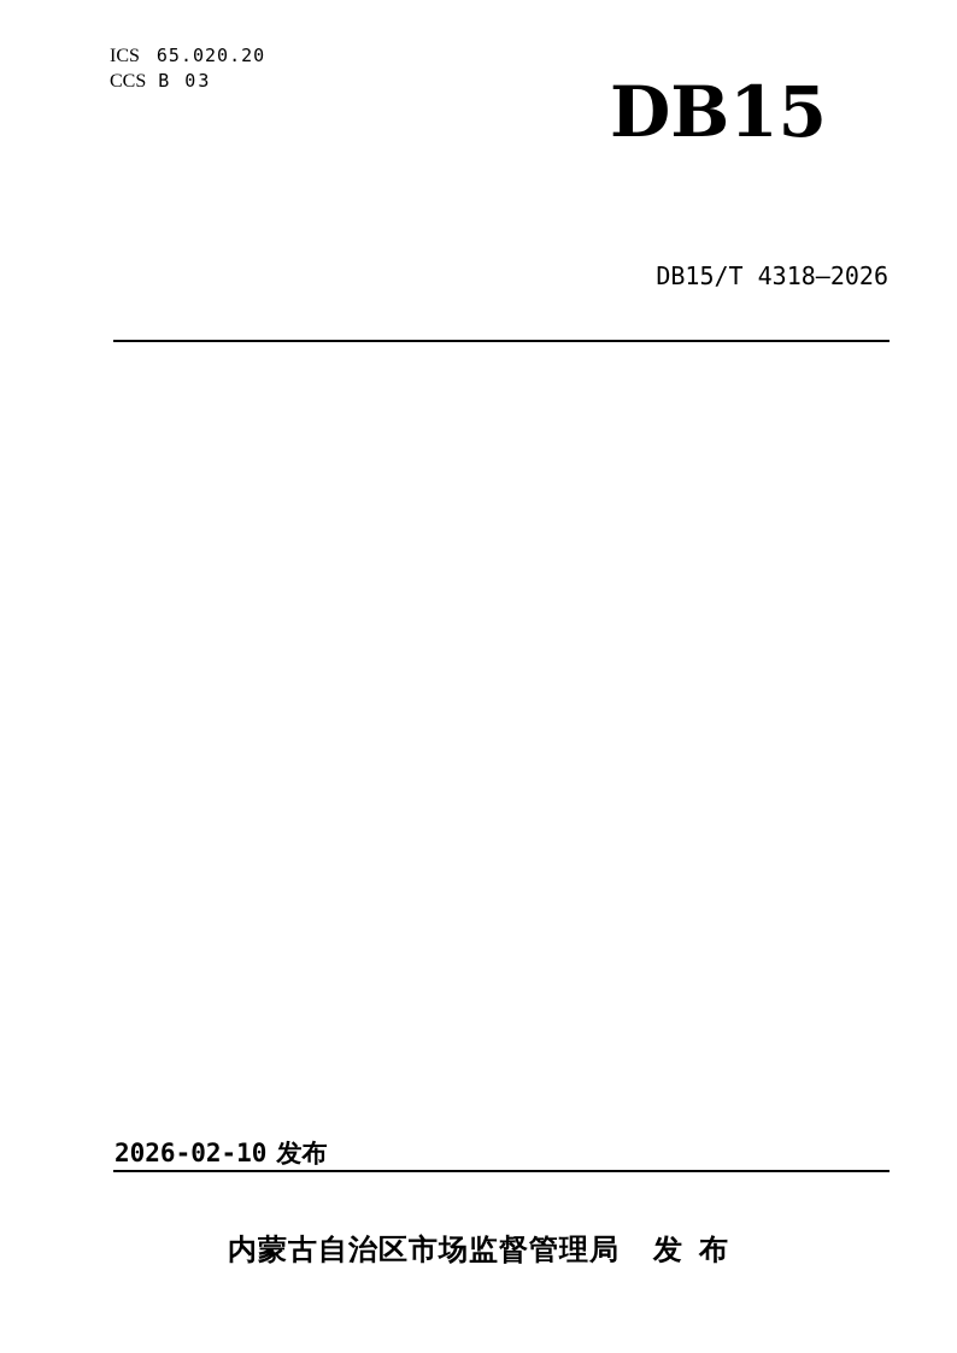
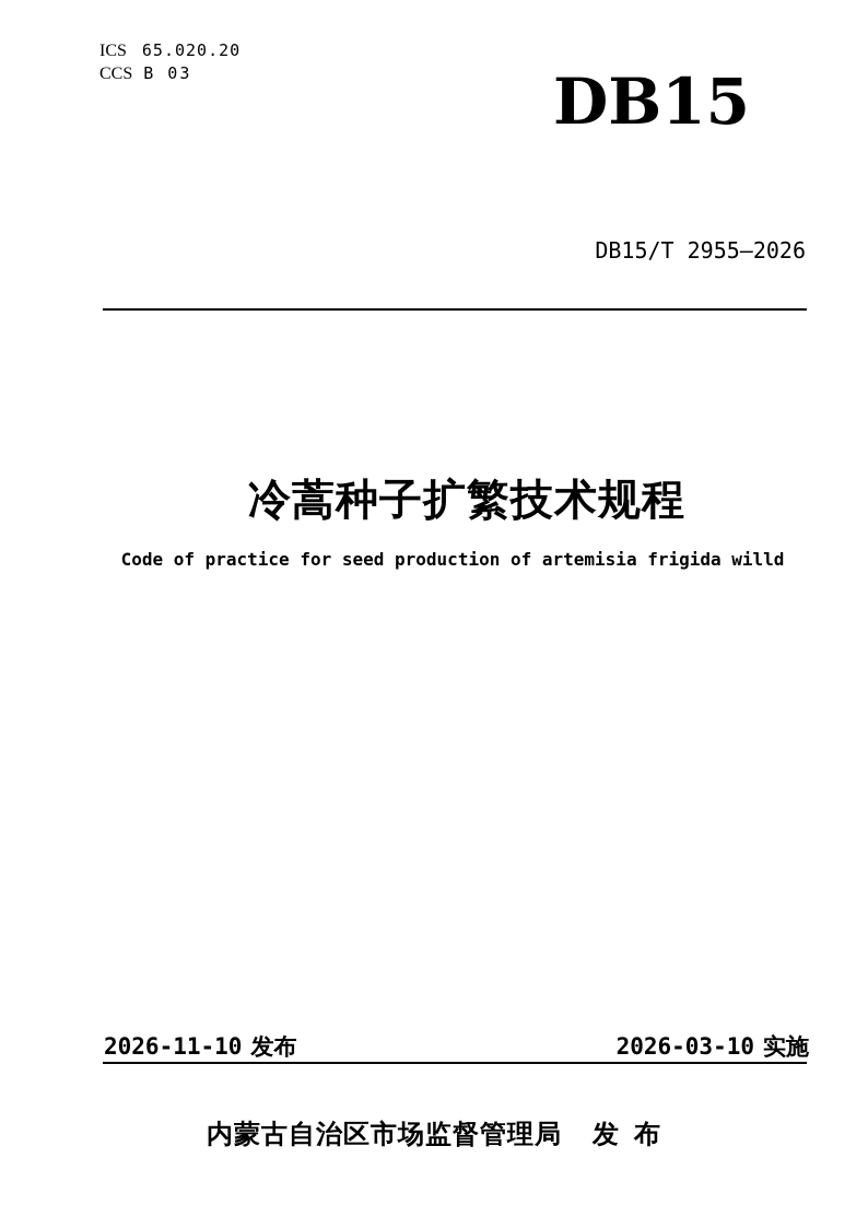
  ICS 65.020.20
  CCS B 03
  DB15
- DB15/T 4318—2026
+ DB15/T 2955—2026
+ 冷蒿种子扩繁技术规程
+ Code of practice for seed production of artemisia frigida willd
- 2026-02-10 发布
+ 2026-11-10 发布
+ 2026-03-10 实施
  内蒙古自治区市场监督管理局 发 布
